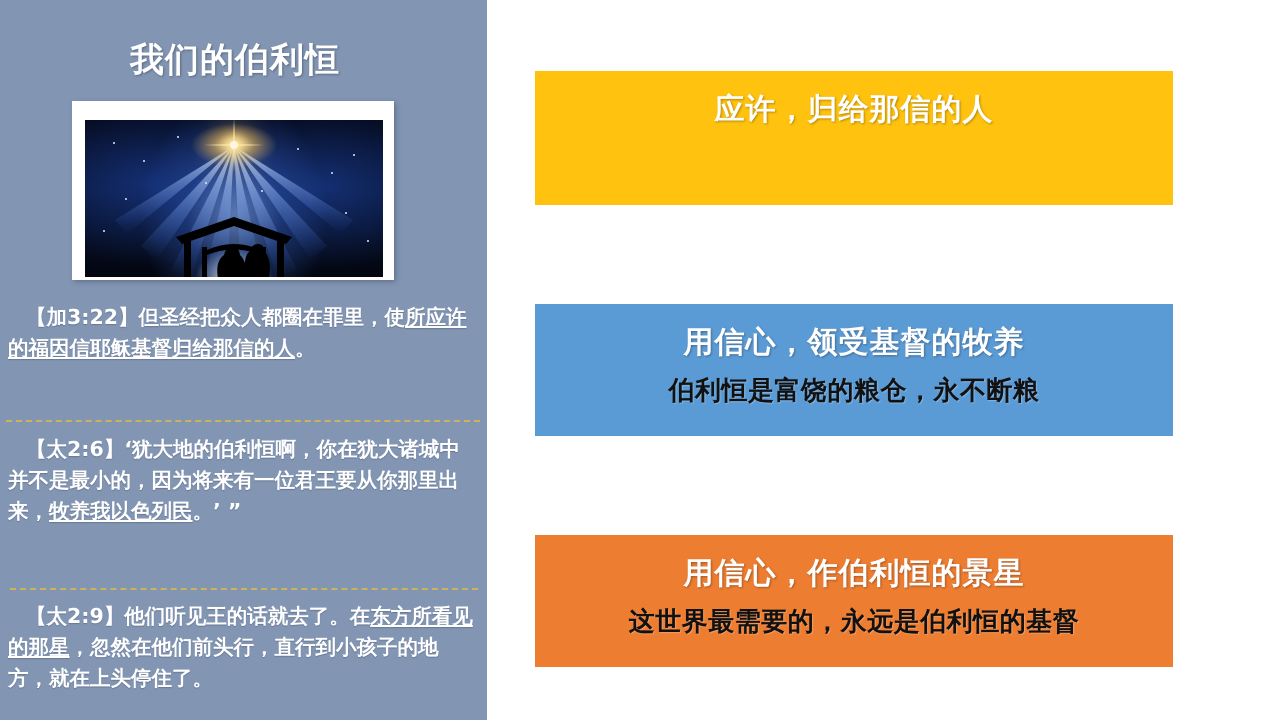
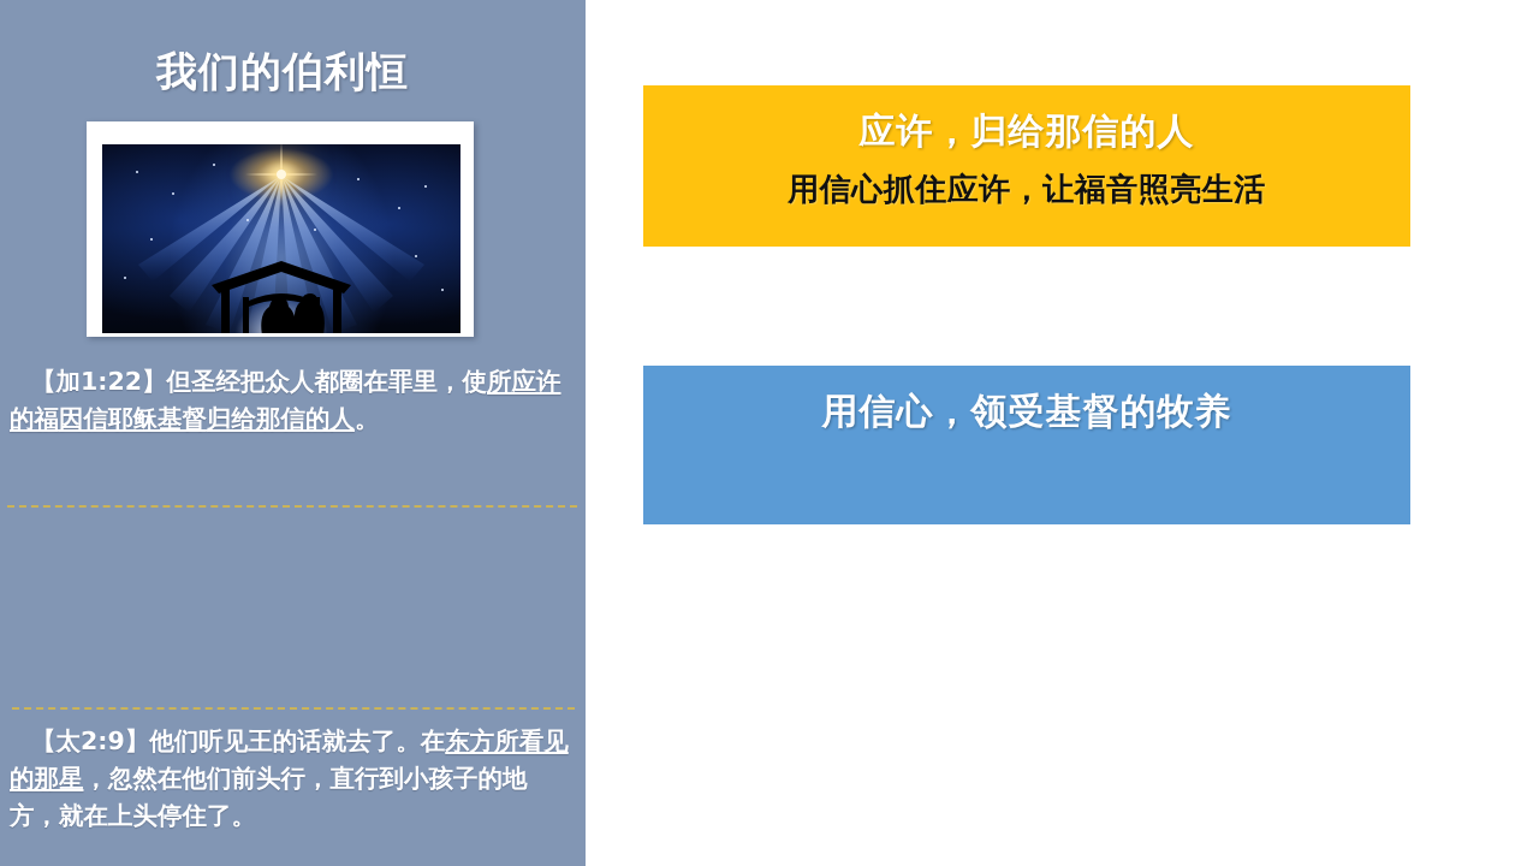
  我们的伯利恒
- 【加3:22】但圣经把众人都圈在罪里，使所应许的福因信耶稣基督归给那信的人。
+ 【加1:22】但圣经把众人都圈在罪里，使所应许的福因信耶稣基督归给那信的人。
- 【太2:6】‘犹大地的伯利恒啊，你在犹大诸城中并不是最小的，因为将来有一位君王要从你那里出来，牧养我以色列民。’ ”
  【太2:9】他们听见王的话就去了。在东方所看见的那星，忽然在他们前头行，直行到小孩子的地方，就在上头停住了。
  应许，归给那信的人
+ 用信心抓住应许，让福音照亮生活
  用信心，领受基督的牧养
- 伯利恒是富饶的粮仓，永不断粮
- 用信心，作伯利恒的景星
- 这世界最需要的，永远是伯利恒的基督
